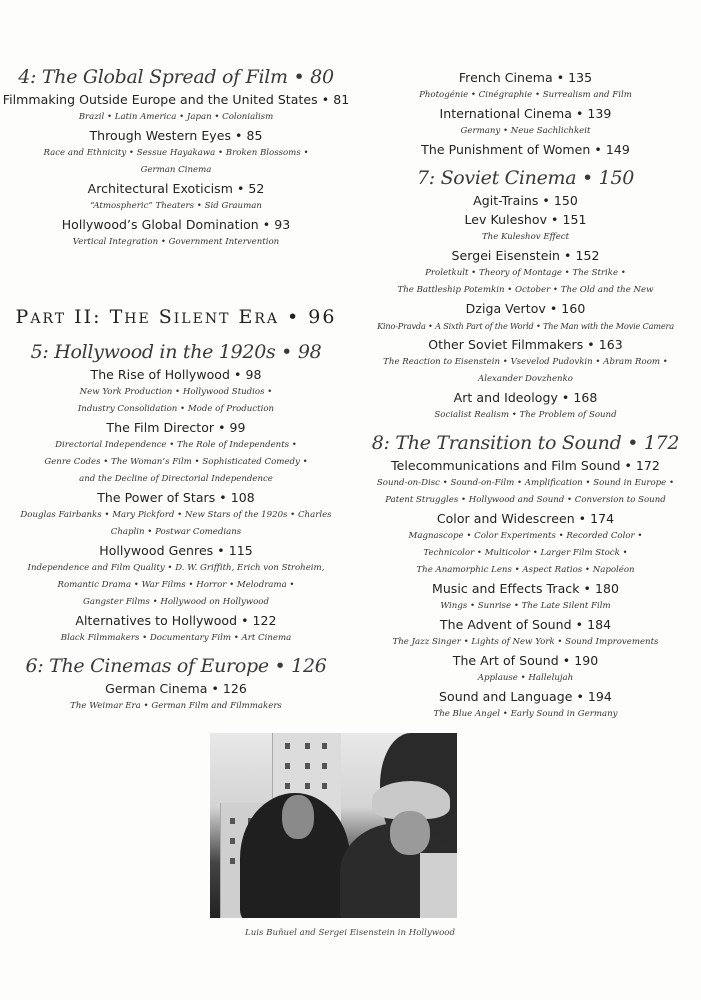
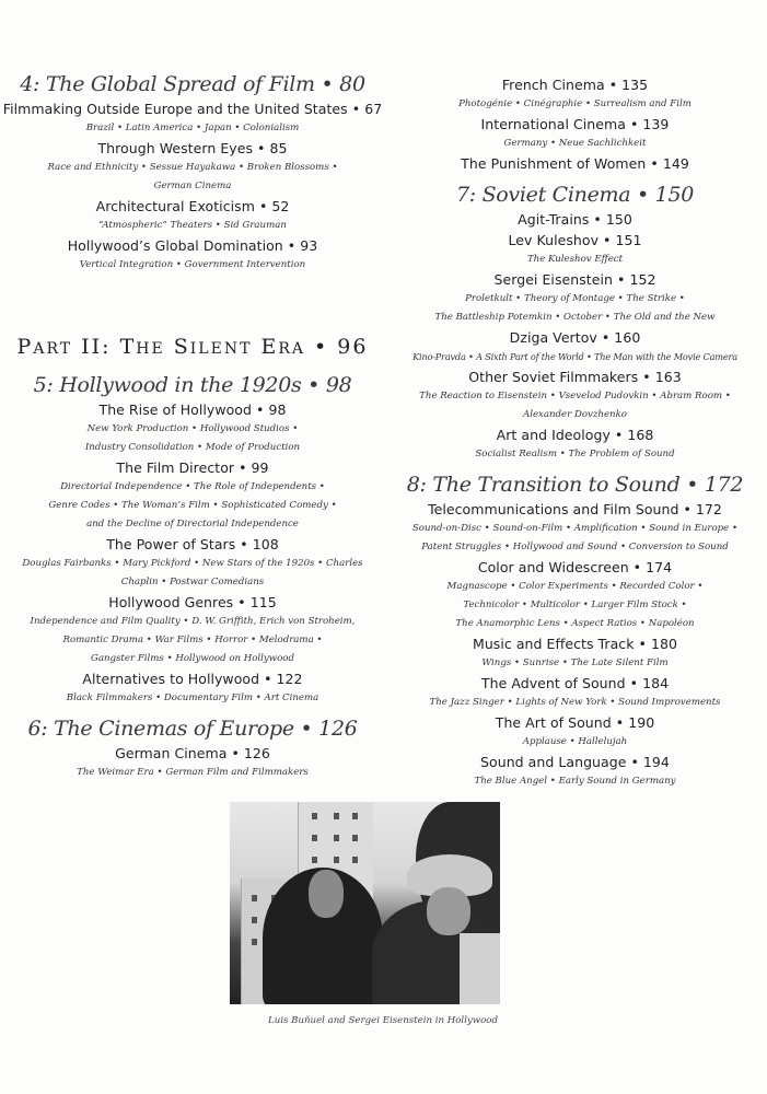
  4: The Global Spread of Film • 80
- Filmmaking Outside Europe and the United States • 81
+ Filmmaking Outside Europe and the United States • 67
  Brazil • Latin America • Japan • Colonialism
  Through Western Eyes • 85
  Race and Ethnicity • Sessue Hayakawa • Broken Blossoms •
  German Cinema
  Architectural Exoticism • 52
  “Atmospheric” Theaters • Sid Grauman
  Hollywood’s Global Domination • 93
  Vertical Integration • Government Intervention
  PART II: THE SILENT ERA • 96
  5: Hollywood in the 1920s • 98
  The Rise of Hollywood • 98
  New York Production • Hollywood Studios •
  Industry Consolidation • Mode of Production
  The Film Director • 99
  Directorial Independence • The Role of Independents •
  Genre Codes • The Woman’s Film • Sophisticated Comedy •
  and the Decline of Directorial Independence
  The Power of Stars • 108
  Douglas Fairbanks • Mary Pickford • New Stars of the 1920s • Charles
  Chaplin • Postwar Comedians
  Hollywood Genres • 115
  Independence and Film Quality • D. W. Griffith, Erich von Stroheim,
  Romantic Drama • War Films • Horror • Melodrama •
  Gangster Films • Hollywood on Hollywood
  Alternatives to Hollywood • 122
  Black Filmmakers • Documentary Film • Art Cinema
  6: The Cinemas of Europe • 126
  German Cinema • 126
  The Weimar Era • German Film and Filmmakers
  French Cinema • 135
  Photogénie • Cinégraphie • Surrealism and Film
  International Cinema • 139
  Germany • Neue Sachlichkeit
  The Punishment of Women • 149
  7: Soviet Cinema • 150
  Agit-Trains • 150
  Lev Kuleshov • 151
  The Kuleshov Effect
  Sergei Eisenstein • 152
  Proletkult • Theory of Montage • The Strike •
  The Battleship Potemkin • October • The Old and the New
  Dziga Vertov • 160
  Kino-Pravda • A Sixth Part of the World • The Man with the Movie Camera
  Other Soviet Filmmakers • 163
  The Reaction to Eisenstein • Vsevelod Pudovkin • Abram Room •
  Alexander Dovzhenko
  Art and Ideology • 168
  Socialist Realism • The Problem of Sound
  8: The Transition to Sound • 172
  Telecommunications and Film Sound • 172
  Sound-on-Disc • Sound-on-Film • Amplification • Sound in Europe •
  Patent Struggles • Hollywood and Sound • Conversion to Sound
  Color and Widescreen • 174
  Magnascope • Color Experiments • Recorded Color •
  Technicolor • Multicolor • Larger Film Stock •
  The Anamorphic Lens • Aspect Ratios • Napoléon
  Music and Effects Track • 180
  Wings • Sunrise • The Late Silent Film
  The Advent of Sound • 184
  The Jazz Singer • Lights of New York • Sound Improvements
  The Art of Sound • 190
  Applause • Hallelujah
  Sound and Language • 194
  The Blue Angel • Early Sound in Germany
  Luis Buñuel and Sergei Eisenstein in Hollywood
